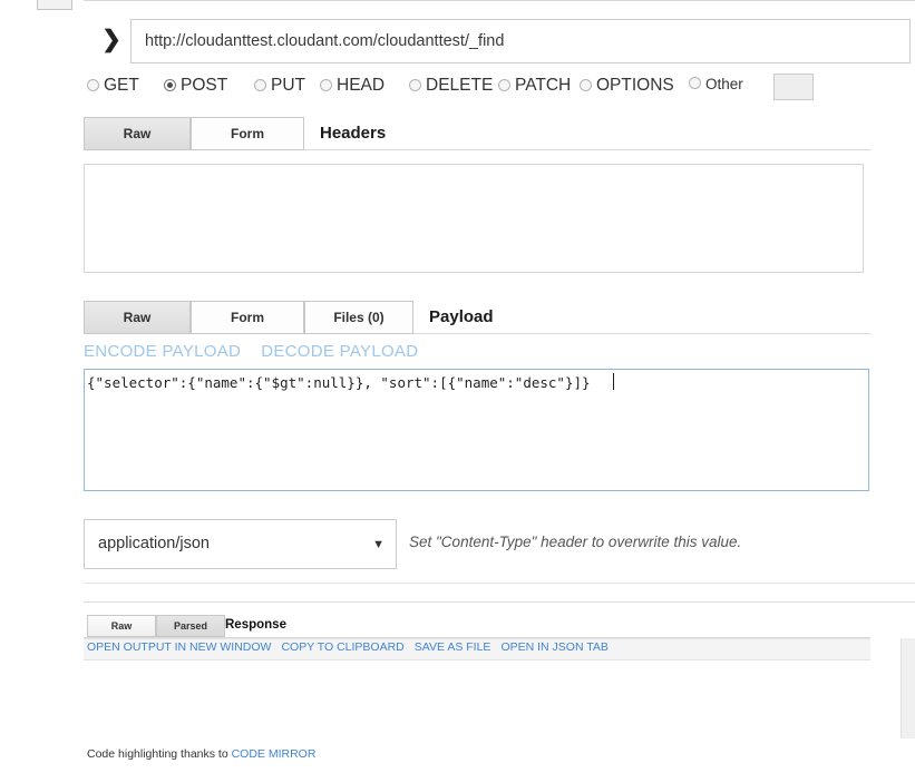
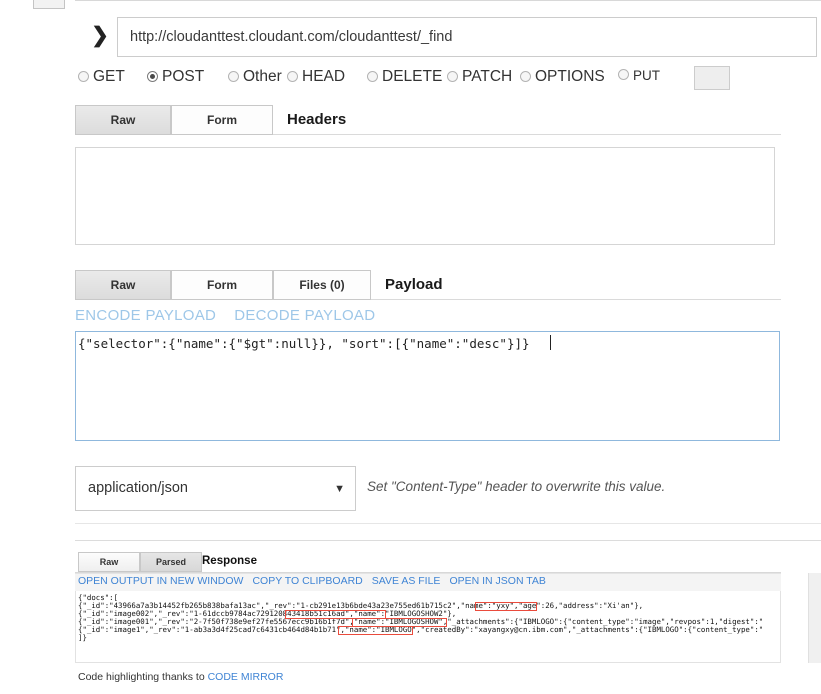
  ❯
  http://cloudanttest.cloudant.com/cloudanttest/_find
  GET
  POST
- PUT
+ Other
  HEAD
  DELETE
  PATCH
  OPTIONS
- Other
+ PUT
  Raw
  Form
  Headers
  Raw
  Form
  Files (0)
  Payload
  ENCODE PAYLOAD DECODE PAYLOAD
  {"selector":{"name":{"$gt":null}}, "sort":[{"name":"desc"}]}
  application/json
  ▼
  Set "Content-Type" header to overwrite this value.
  Raw
  Parsed
  Response
  OPEN OUTPUT IN NEW WINDOW COPY TO CLIPBOARD SAVE AS FILE OPEN IN JSON TAB
+ {"docs":[
+ {"_id":"43966a7a3b14452fb265b838bafa13ac","_rev":"1-cb291e13b6bde43a23e755ed61b715c2","name":"yxy","age":26,"address":"Xi'an"},
+ {"_id":"image002","_rev":"1-61dccb9784ac729120843418b51c16ad","name":"IBMLOGOSHOW2"},
+ {"_id":"image001","_rev":"2-7f50f738e9ef27fe5567ecc9b16b1f7d","name":"IBMLOGOSHOW","_attachments":{"IBMLOGO":{"content_type":"image","revpos":1,"digest":"
+ {"_id":"image1","_rev":"1-ab3a3d4f25cad7c6431cb464d84b1b71","name":"IBMLOGO","createdBy":"xayangxy@cn.ibm.com","_attachments":{"IBMLOGO":{"content_type":"
+ ]}
  Code highlighting thanks to CODE MIRROR
